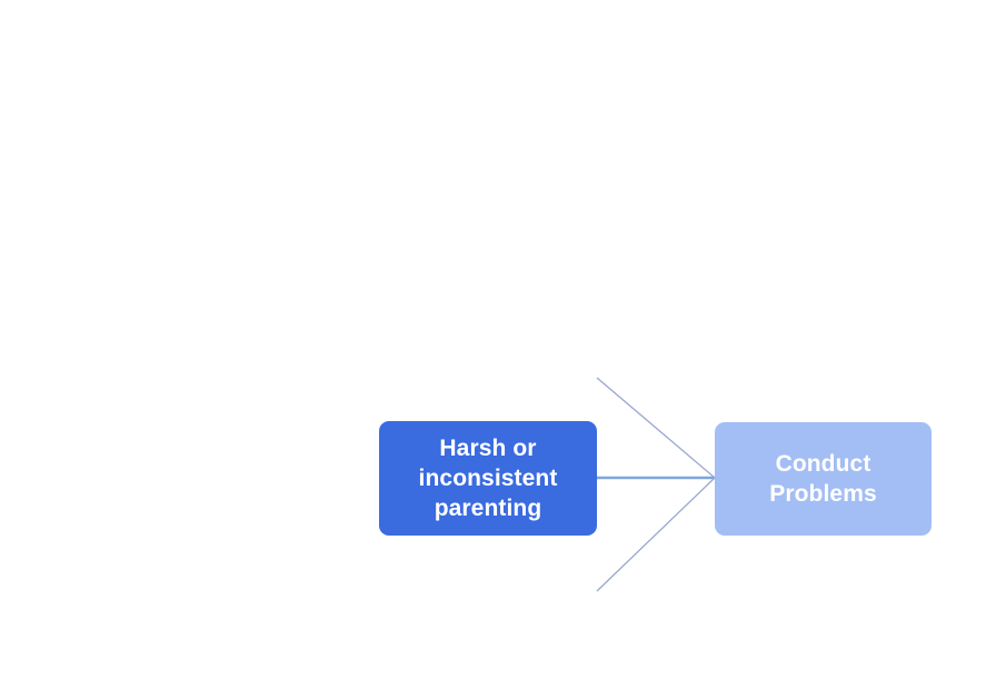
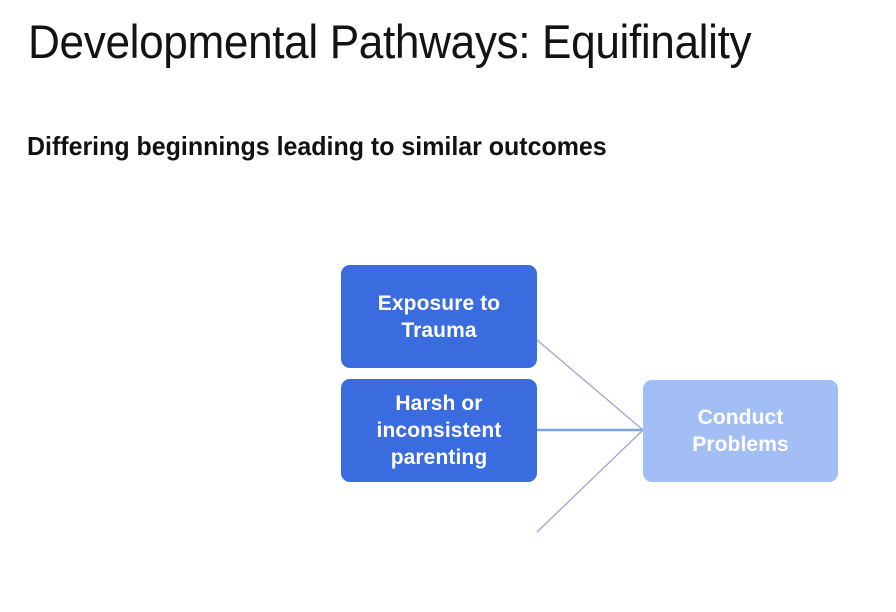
+ Developmental Pathways: Equifinality
+ Differing beginnings leading to similar outcomes
+ Exposure to
+ Trauma
  Harsh or
  inconsistent
  parenting
  Conduct
  Problems
